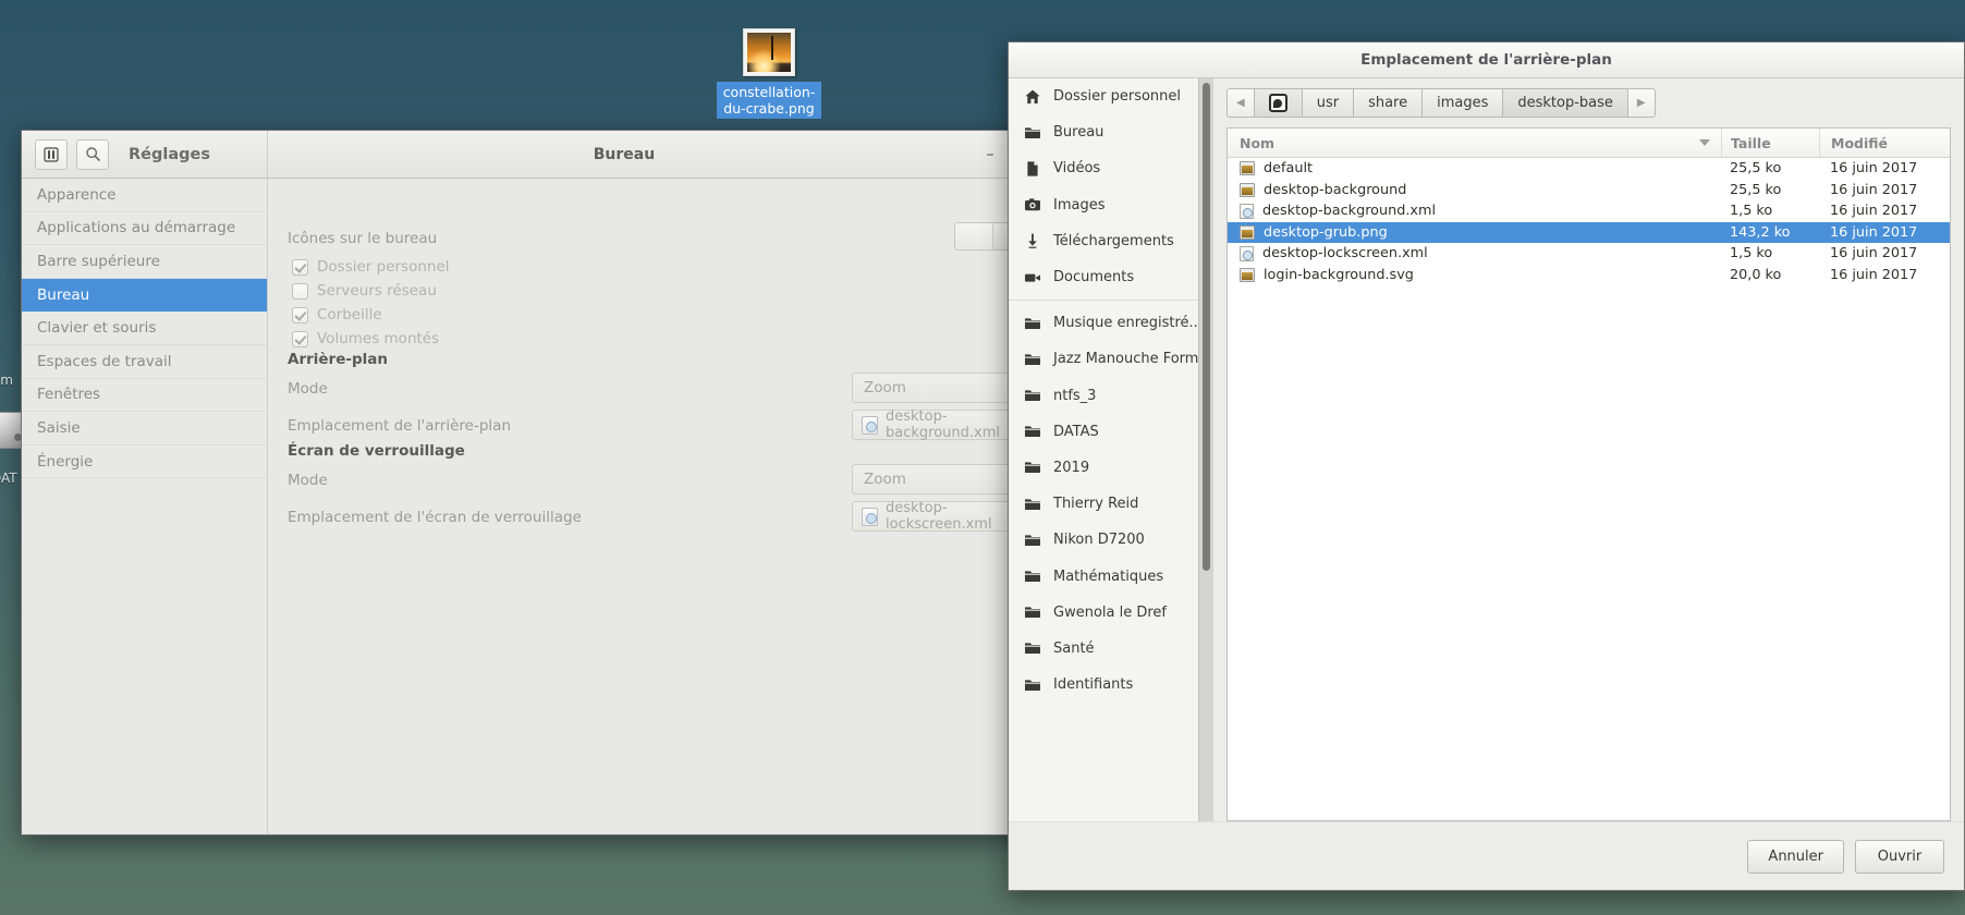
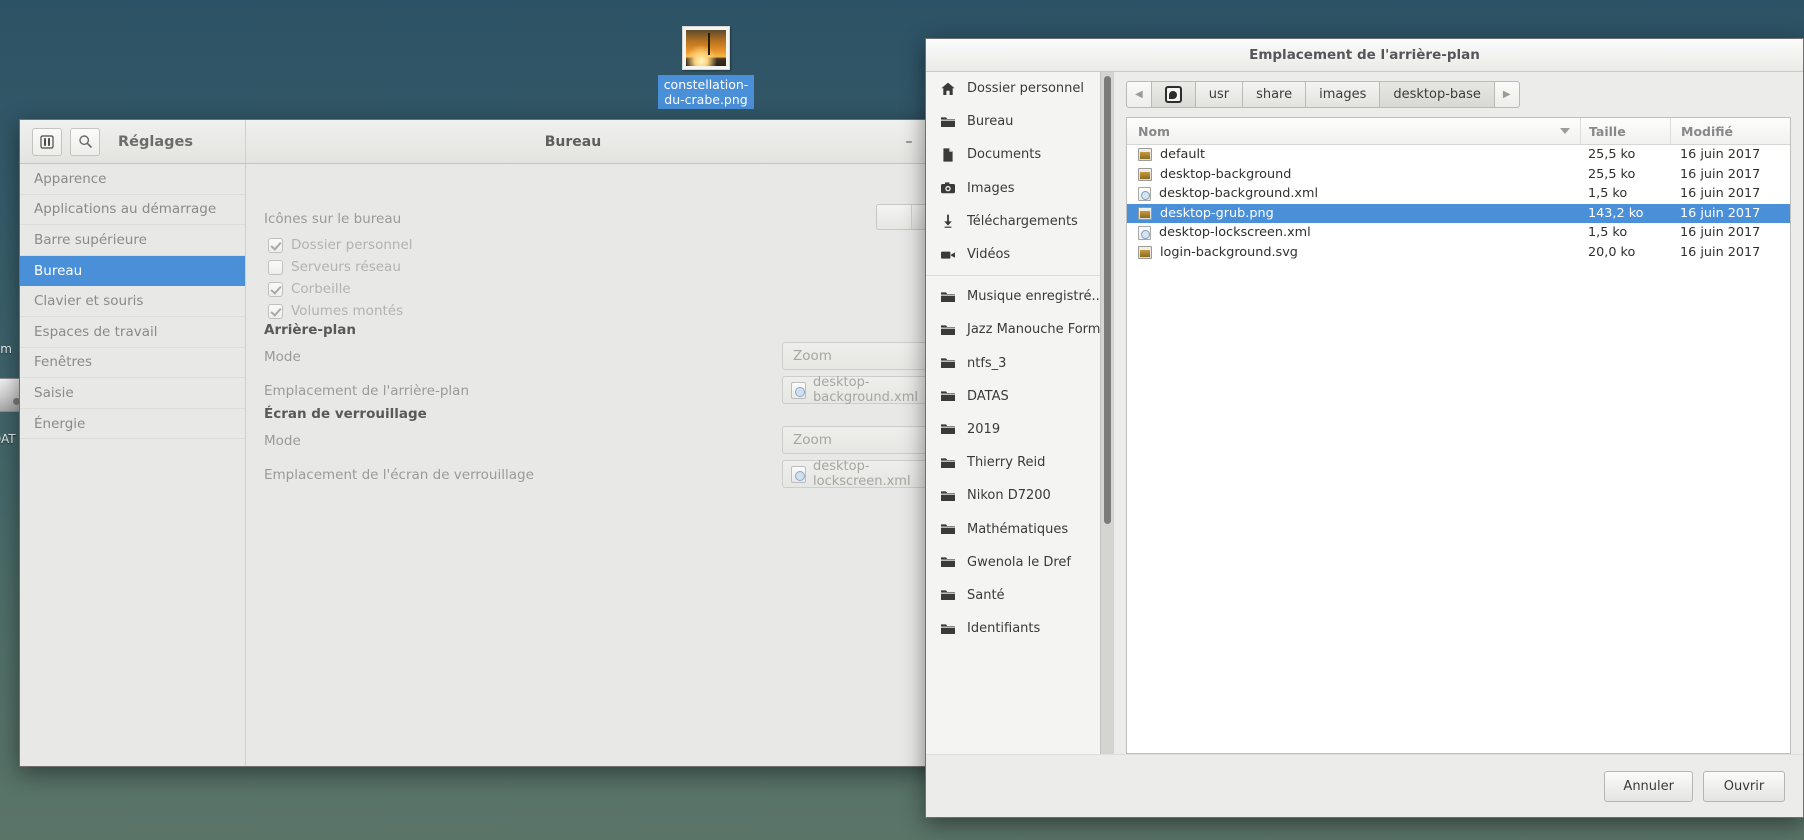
  constellation-du-crabe.png
  Réglages
  Bureau
  –
  Apparence
  Applications au démarrage
  Barre supérieure
  Bureau
  Clavier et souris
  Espaces de travail
  Fenêtres
  Saisie
  Énergie
  Icônes sur le bureau
  Dossier personnel
  Serveurs réseau
  Corbeille
  Volumes montés
  Arrière-plan
  Mode
  Zoom
  Emplacement de l'arrière-plan
  desktop-background.xml
  Écran de verrouillage
  Mode
  Zoom
  Emplacement de l'écran de verrouillage
  desktop-lockscreen.xml
  Emplacement de l'arrière-plan
  Dossier personnel
  Bureau
- Vidéos
+ Documents
  Images
  Téléchargements
- Documents
+ Vidéos
  Musique enregistré..
  Jazz Manouche Form
  ntfs_3
  DATAS
  2019
  Thierry Reid
  Nikon D7200
  Mathématiques
  Gwenola le Dref
  Santé
  Identifiants
  ◀
  usr
  share
  images
  desktop-base
  ▶
  Nom
  Taille
  Modifié
  default
  25,5 ko
  16 juin 2017
  desktop-background
  25,5 ko
  16 juin 2017
  desktop-background.xml
  1,5 ko
  16 juin 2017
  desktop-grub.png
  143,2 ko
  16 juin 2017
  desktop-lockscreen.xml
  1,5 ko
  16 juin 2017
  login-background.svg
  20,0 ko
  16 juin 2017
  Annuler
  Ouvrir
